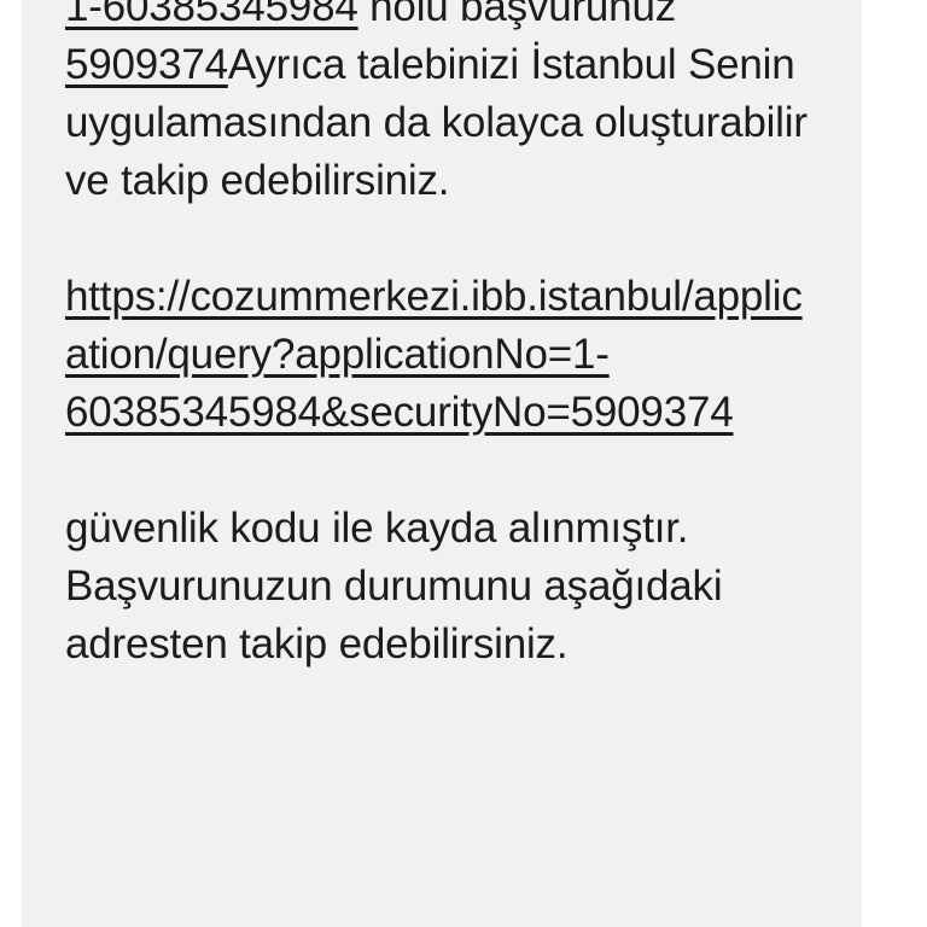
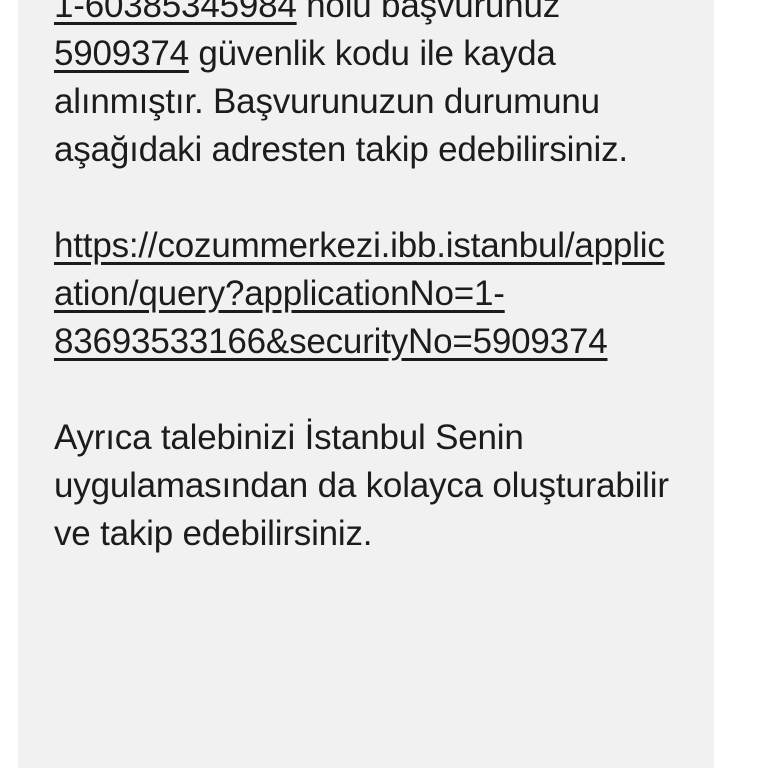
- 1-60385345984 nolu başvurunuz 5909374Ayrıca talebinizi İstanbul Senin uygulamasından da kolayca oluşturabilir ve takip edebilirsiniz.
+ 1-60385345984 nolu başvurunuz 5909374 güvenlik kodu ile kayda alınmıştır. Başvurunuzun durumunu aşağıdaki adresten takip edebilirsiniz.
- https://cozummerkezi.ibb.istanbul/application/query?applicationNo=1-60385345984&securityNo=5909374
+ https://cozummerkezi.ibb.istanbul/application/query?applicationNo=1-83693533166&securityNo=5909374
- güvenlik kodu ile kayda alınmıştır. Başvurunuzun durumunu aşağıdaki adresten takip edebilirsiniz.
+ Ayrıca talebinizi İstanbul Senin uygulamasından da kolayca oluşturabilir ve takip edebilirsiniz.
